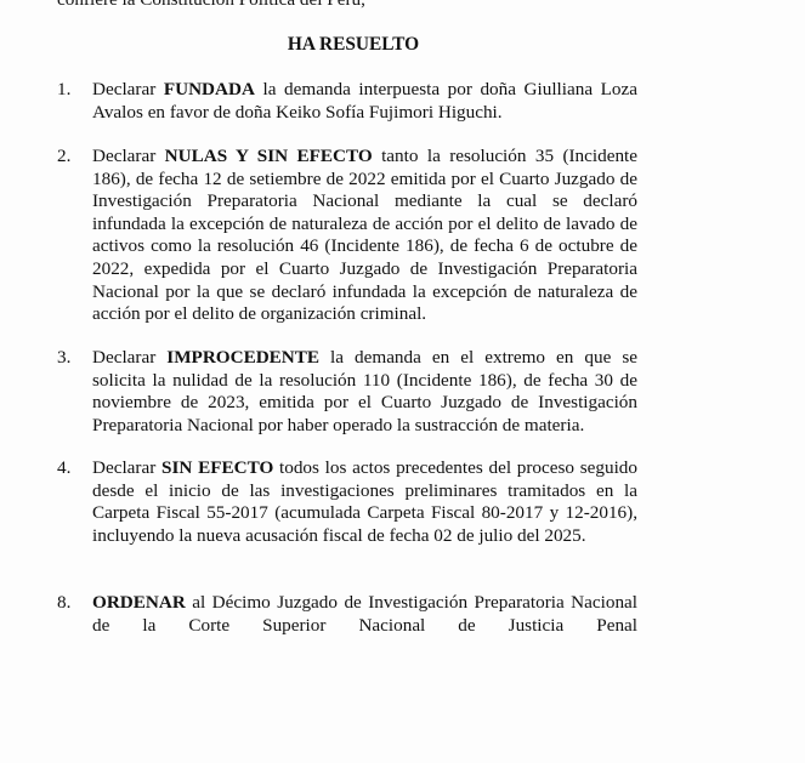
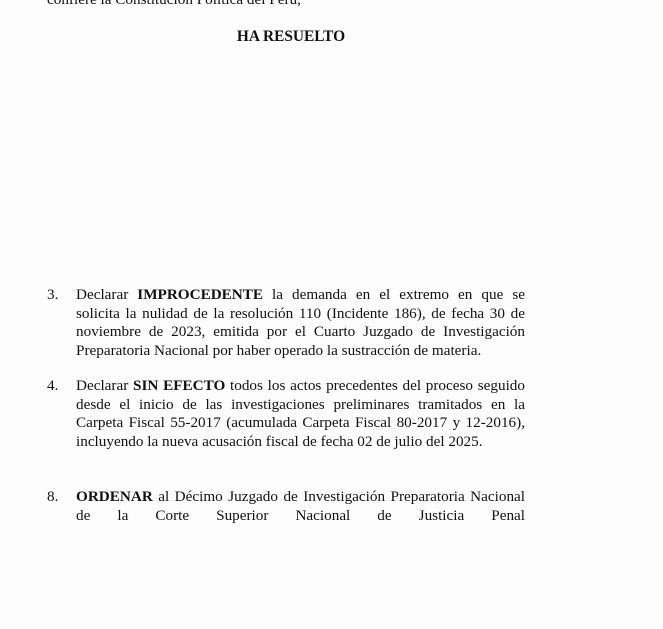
  HA RESUELTO
- 1.
- Declarar FUNDADA la demanda interpuesta por doña Giulliana Loza Avalos en favor de doña Keiko Sofía Fujimori Higuchi.
- 2.
- Declarar NULAS Y SIN EFECTO tanto la resolución 35 (Incidente 186), de fecha 12 de setiembre de 2022 emitida por el Cuarto Juzgado de Investigación Preparatoria Nacional mediante la cual se declaró infundada la excepción de naturaleza de acción por el delito de lavado de activos como la resolución 46 (Incidente 186), de fecha 6 de octubre de 2022, expedida por el Cuarto Juzgado de Investigación Preparatoria Nacional por la que se declaró infundada la excepción de naturaleza de acción por el delito de organización criminal.
  3.
  Declarar IMPROCEDENTE la demanda en el extremo en que se solicita la nulidad de la resolución 110 (Incidente 186), de fecha 30 de noviembre de 2023, emitida por el Cuarto Juzgado de Investigación Preparatoria Nacional por haber operado la sustracción de materia.
  4.
  Declarar SIN EFECTO todos los actos precedentes del proceso seguido desde el inicio de las investigaciones preliminares tramitados en la Carpeta Fiscal 55-2017 (acumulada Carpeta Fiscal 80-2017 y 12-2016), incluyendo la nueva acusación fiscal de fecha 02 de julio del 2025.
  8.
  ORDENAR al Décimo Juzgado de Investigación Preparatoria Nacional de la Corte Superior Nacional de Justicia Penal
